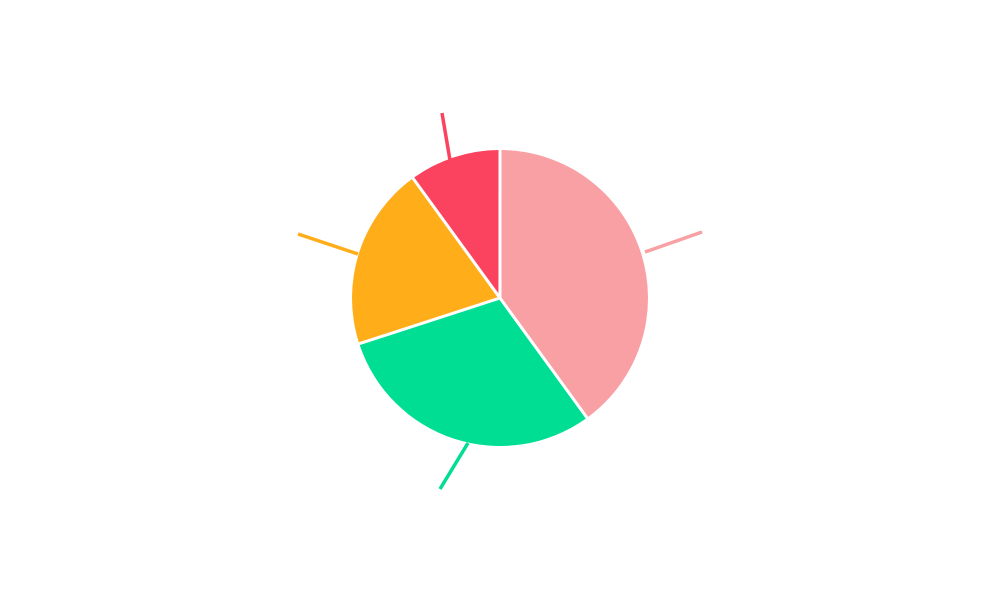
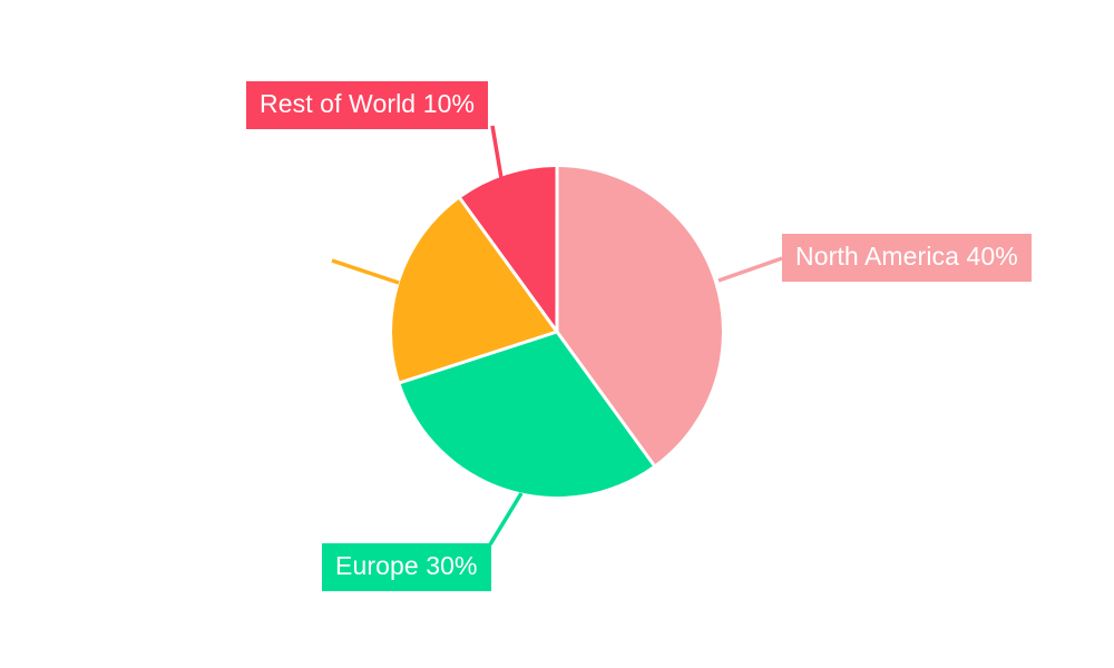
+ North America 40%
+ Europe 30%
+ Rest of World 10%
